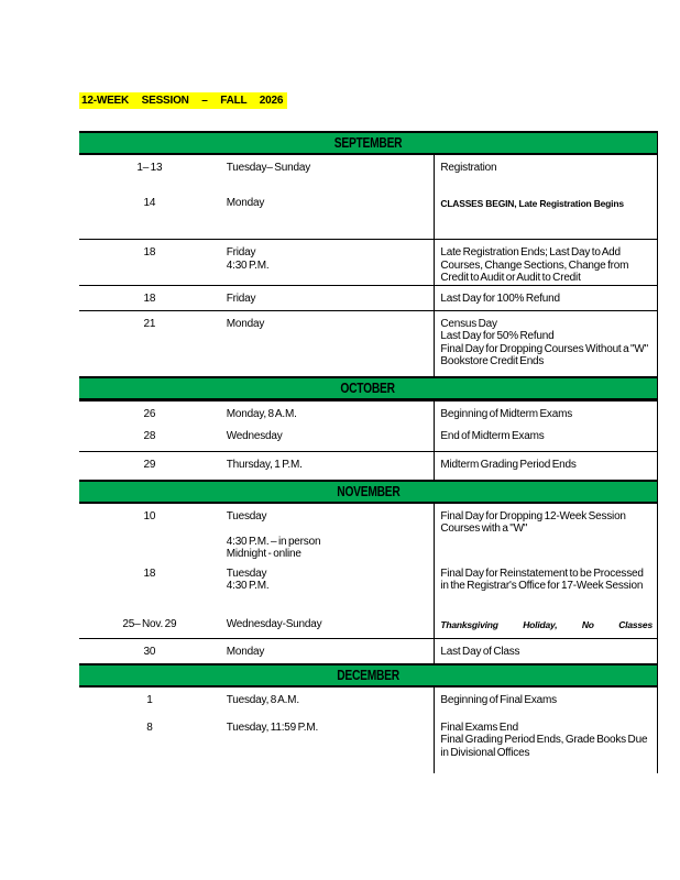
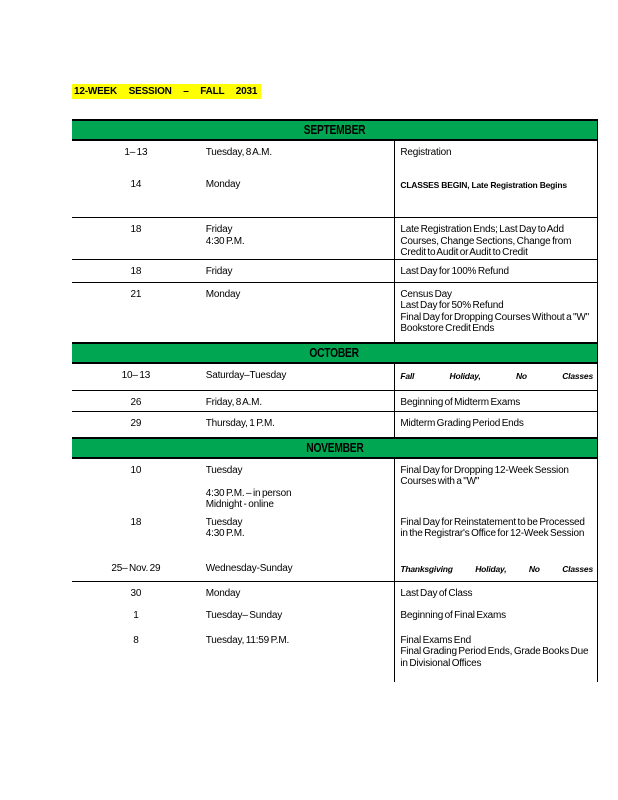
- 12-WEEK SESSION – FALL 2026
+ 12-WEEK SESSION – FALL 2031
  SEPTEMBER
  1– 13
- Tuesday– Sunday
+ Tuesday, 8 A.M.
  Registration
  14
  Monday
  CLASSES BEGIN, Late Registration Begins
  18
  Friday
  4:30 P.M.
  Late Registration Ends; Last Day to Add Courses, Change Sections, Change from Credit to Audit or Audit to Credit
  18
  Friday
  Last Day for 100% Refund
  21
  Monday
  Census Day
  Last Day for 50% Refund
  Final Day for Dropping Courses Without a "W"
  Bookstore Credit Ends
  OCTOBER
+ 10– 13
+ Saturday–Tuesday
+ Fall Holiday, No Classes
  26
- Monday, 8 A.M.
+ Friday, 8 A.M.
  Beginning of Midterm Exams
- 28
- Wednesday
- End of Midterm Exams
  29
  Thursday, 1 P.M.
  Midterm Grading Period Ends
  NOVEMBER
  10
  Tuesday
  4:30 P.M. – in person
  Midnight - online
  Final Day for Dropping 12-Week Session Courses with a "W"
  18
  Tuesday
  4:30 P.M.
- Final Day for Reinstatement to be Processed in the Registrar's Office for 17-Week Session
+ Final Day for Reinstatement to be Processed in the Registrar's Office for 12-Week Session
  25– Nov. 29
  Wednesday-Sunday
  Thanksgiving Holiday, No Classes
  30
  Monday
  Last Day of Class
- DECEMBER
  1
- Tuesday, 8 A.M.
+ Tuesday– Sunday
  Beginning of Final Exams
  8
  Tuesday, 11:59 P.M.
  Final Exams End
  Final Grading Period Ends, Grade Books Due in Divisional Offices
